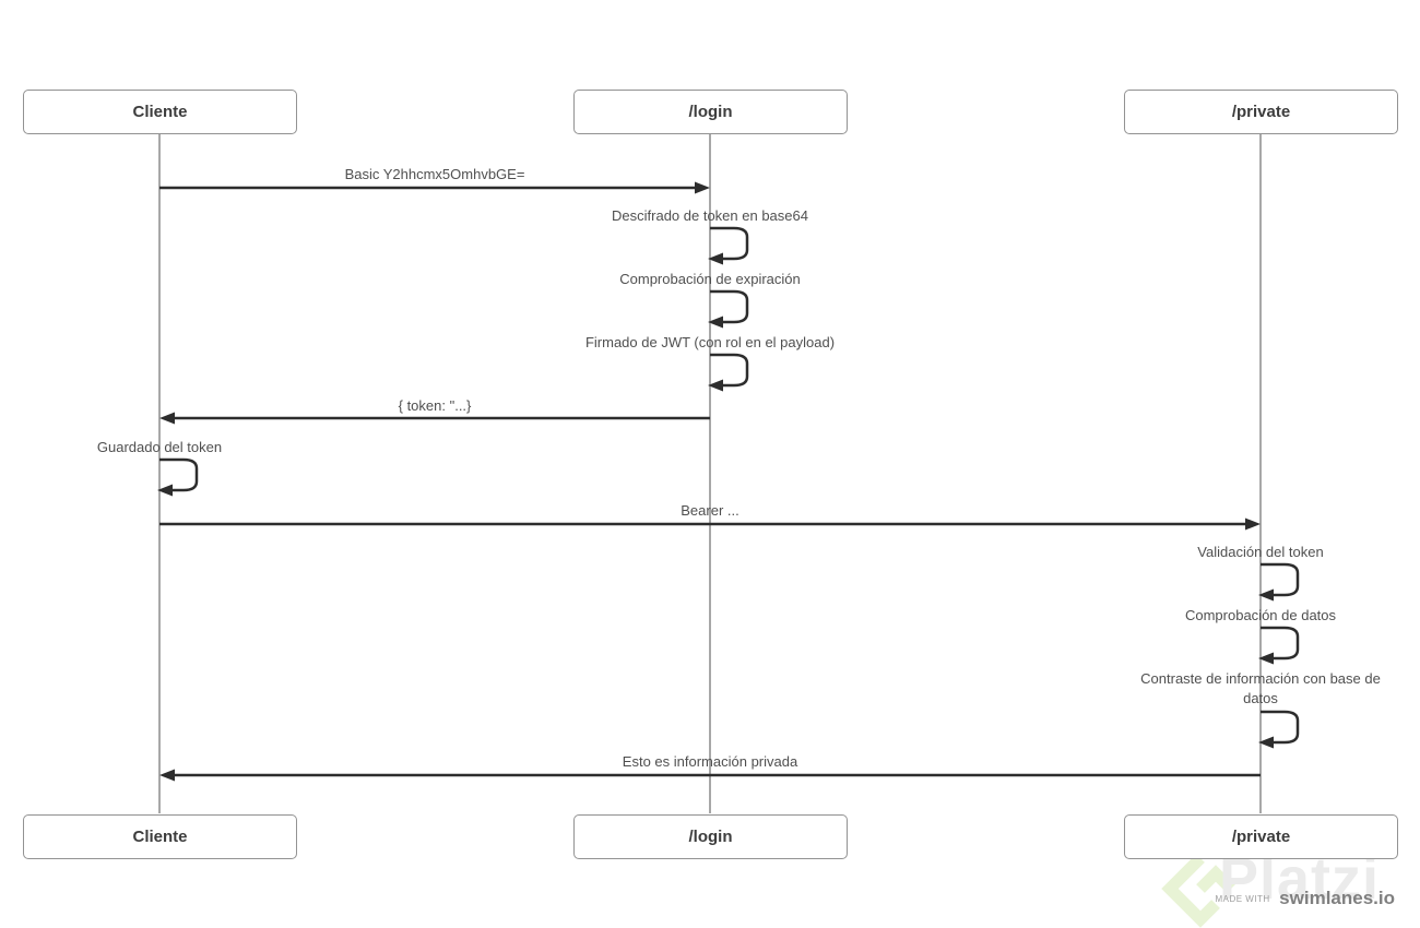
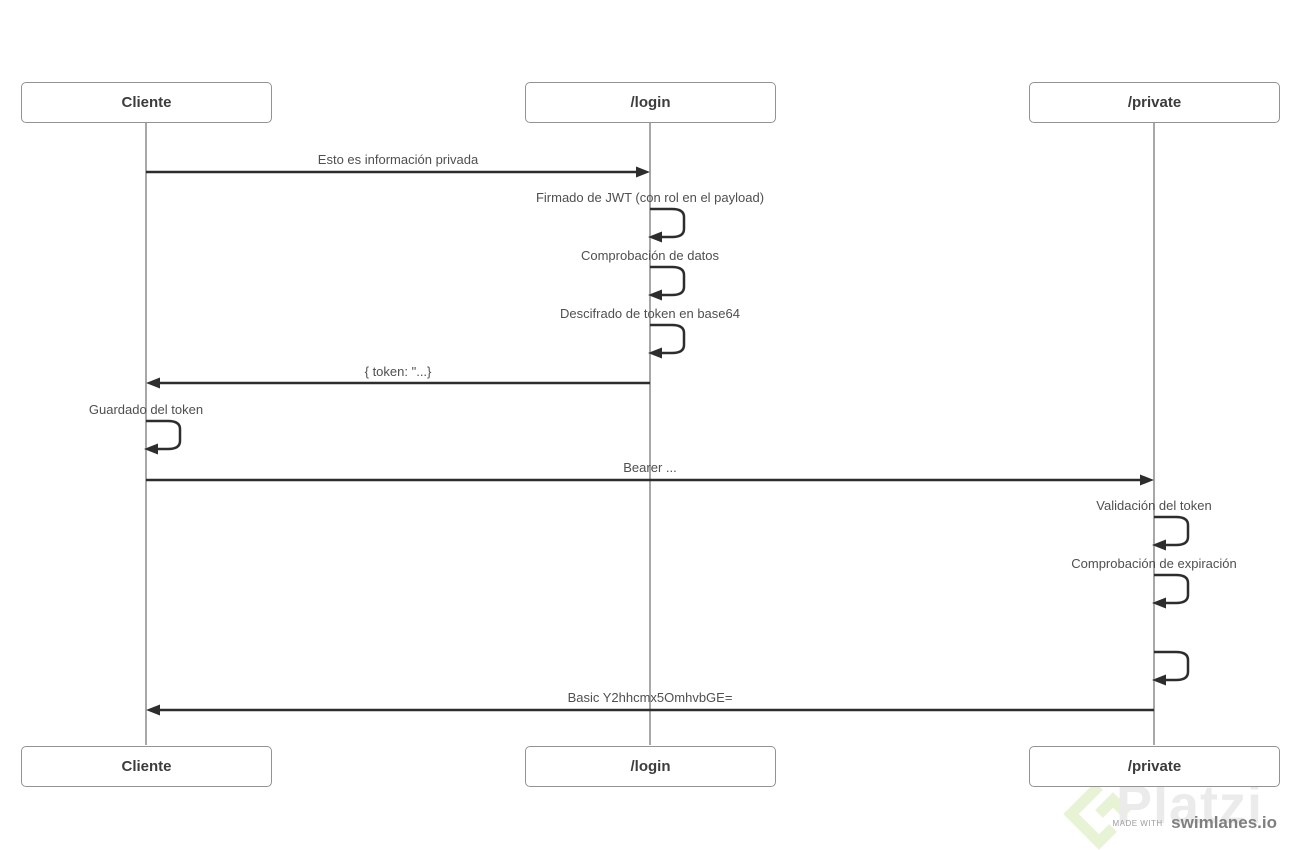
  Platzi
  Cliente
  /login
  /private
  Cliente
  /login
  /private
- Basic Y2hhcmx5OmhvbGE=
+ Esto es información privada
- Descifrado de token en base64
+ Firmado de JWT (con rol en el payload)
- Comprobación de expiración
+ Comprobación de datos
- Firmado de JWT (con rol en el payload)
+ Descifrado de token en base64
  { token: "...}
  Guardado del token
  Bearer ...
  Validación del token
- Comprobación de datos
+ Comprobación de expiración
- Contraste de información con base de datos
- Esto es información privada
+ Basic Y2hhcmx5OmhvbGE=
  MADE WITH swimlanes.io
